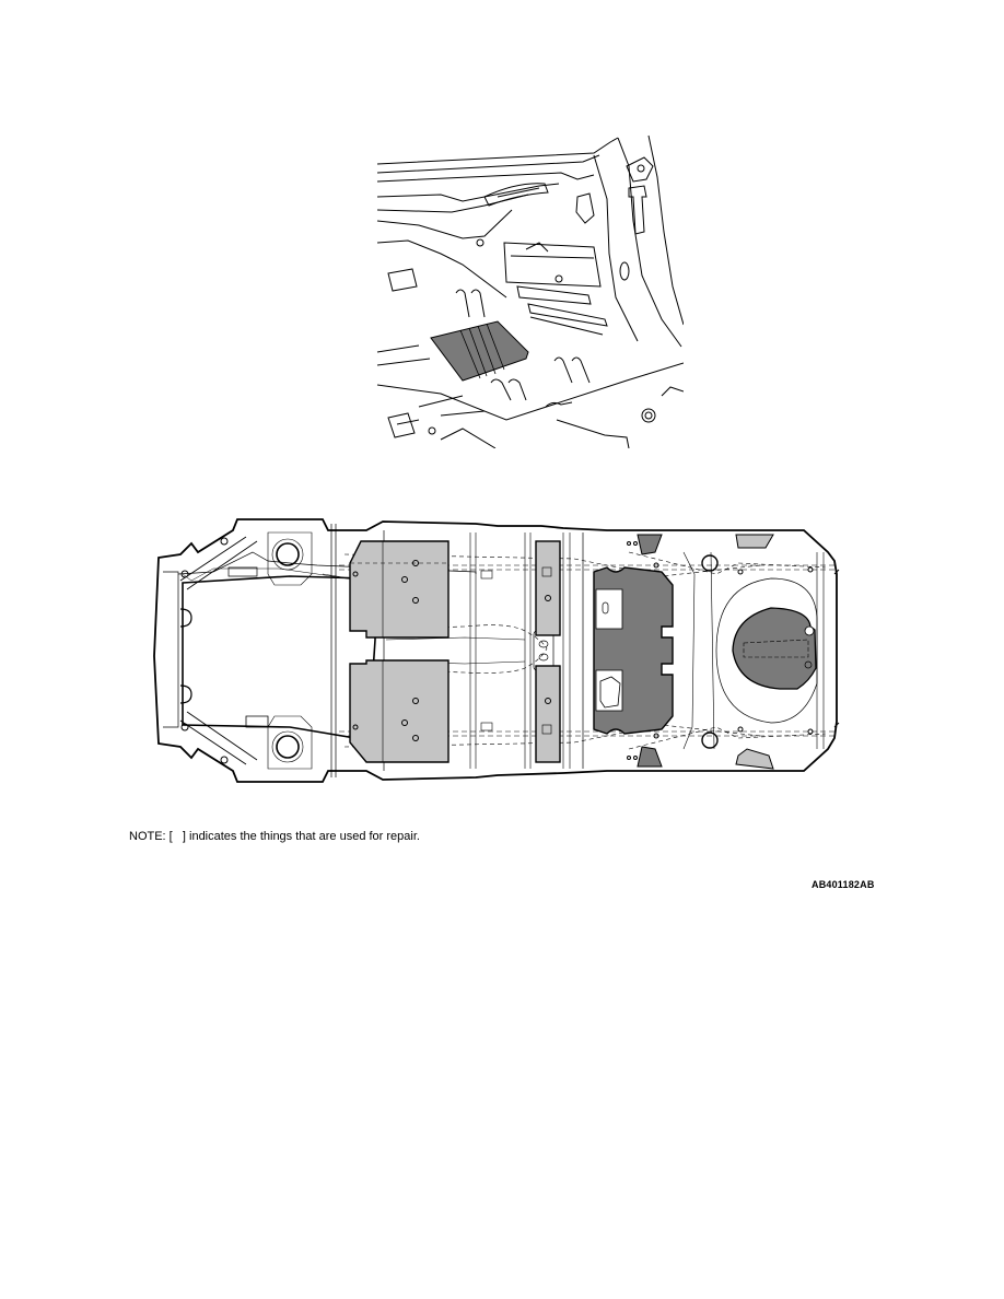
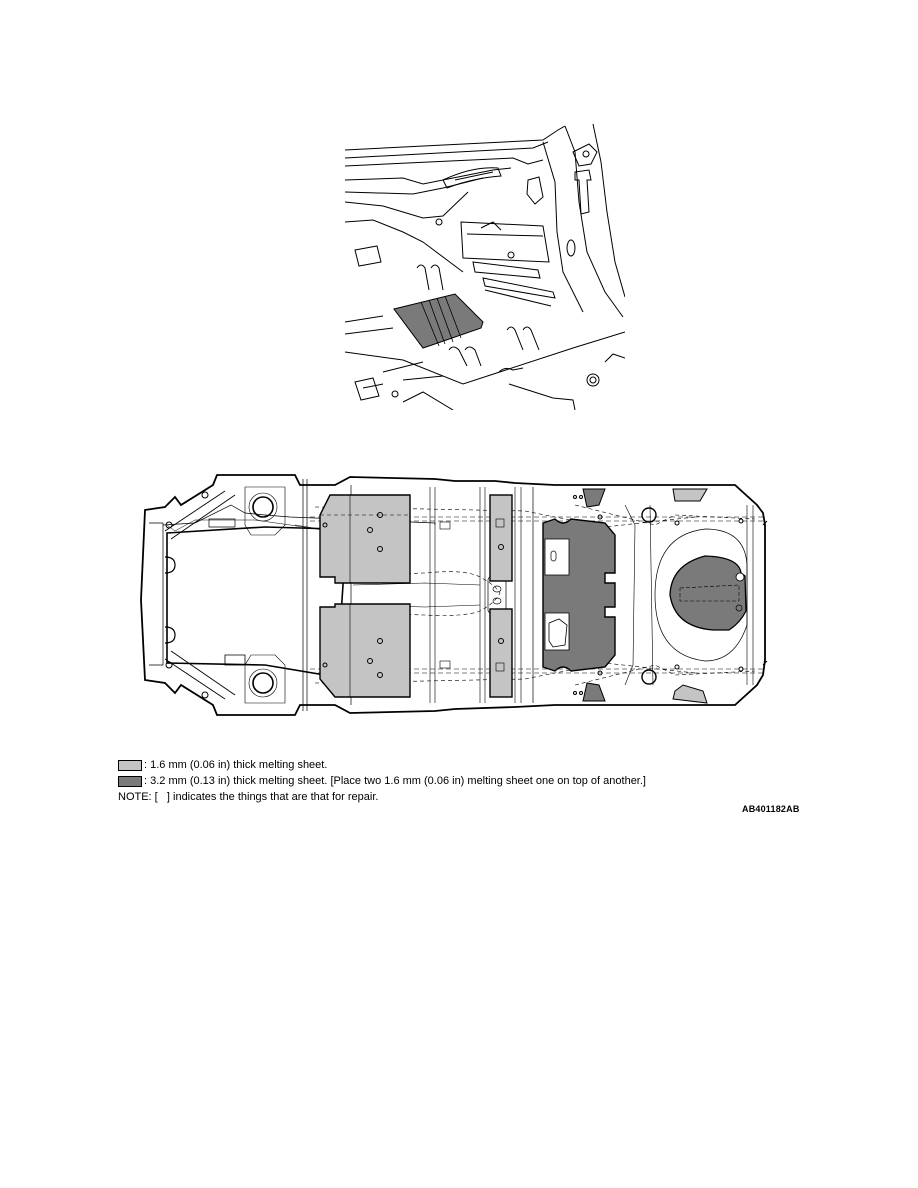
+ : 1.6 mm (0.06 in) thick melting sheet.
+ : 3.2 mm (0.13 in) thick melting sheet. [Place two 1.6 mm (0.06 in) melting sheet one on top of another.]
- NOTE: [ ] indicates the things that are used for repair.
+ NOTE: [ ] indicates the things that are that for repair.
  AB401182AB
